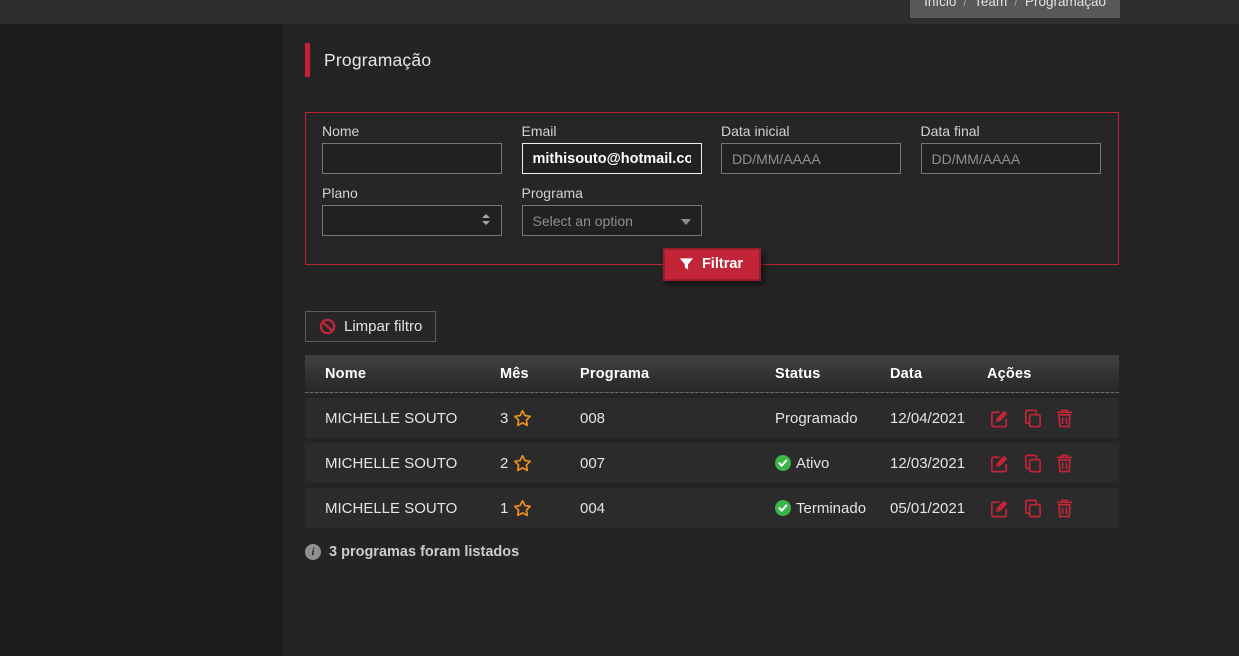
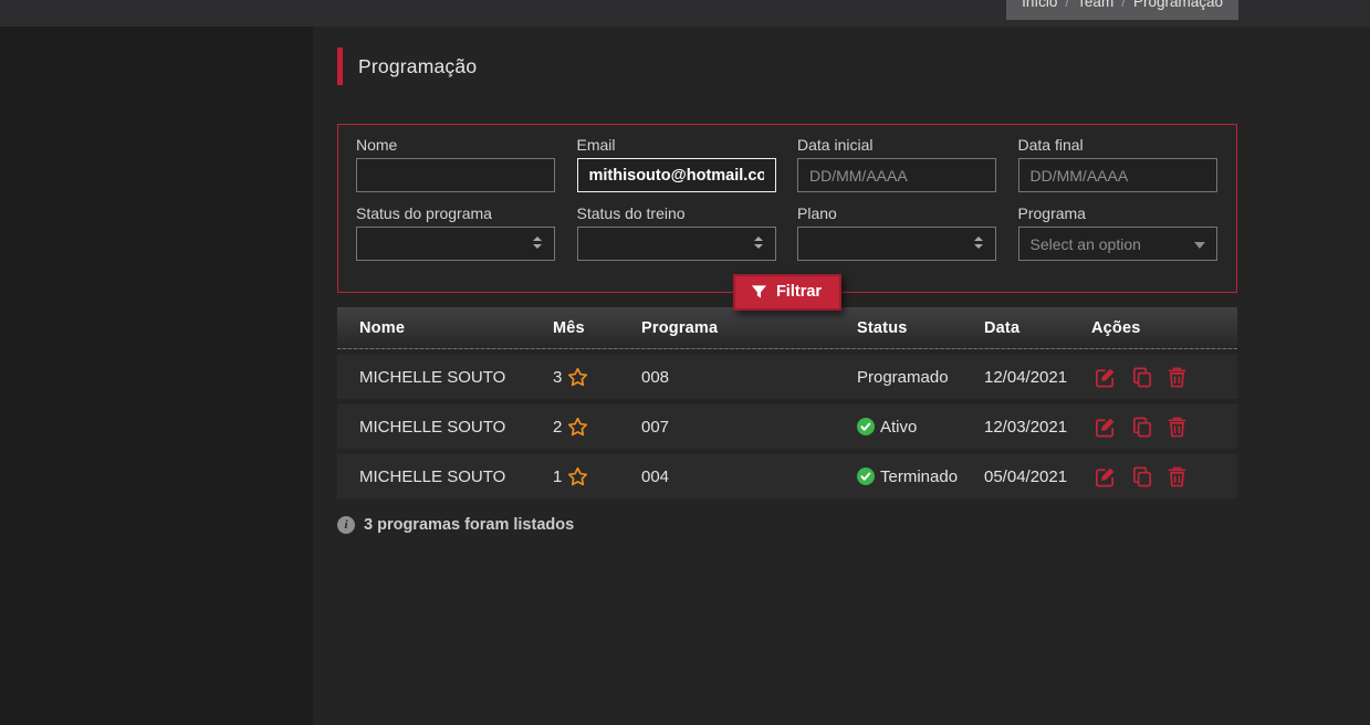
  Início / Team / Programação
  Programação
  Nome
  Email
  mithisouto@hotmail.co
  Data inicial
  DD/MM/AAAA
  Data final
  DD/MM/AAAA
+ Status do programa
+ Status do treino
  Plano
  Programa
  Select an option
  Filtrar
- Limpar filtro
  Nome
  Mês
  Programa
  Status
  Data
  Ações
  MICHELLE SOUTO
  3
  008
  Programado
  12/04/2021
  MICHELLE SOUTO
  2
  007
  Ativo
  12/03/2021
  MICHELLE SOUTO
  1
  004
  Terminado
- 05/01/2021
+ 05/04/2021
  i
  3 programas foram listados
